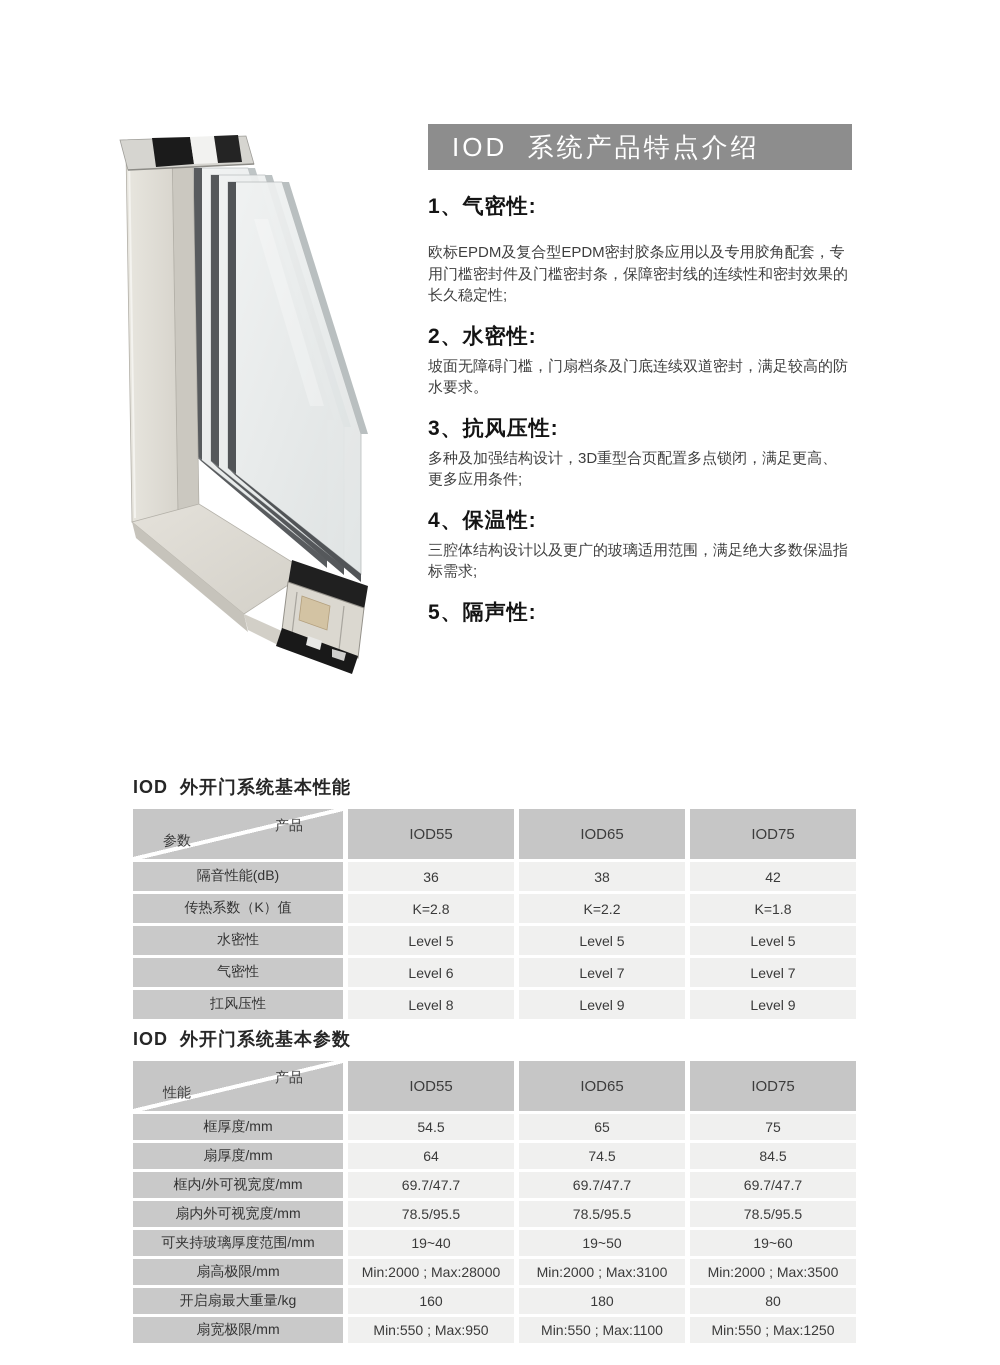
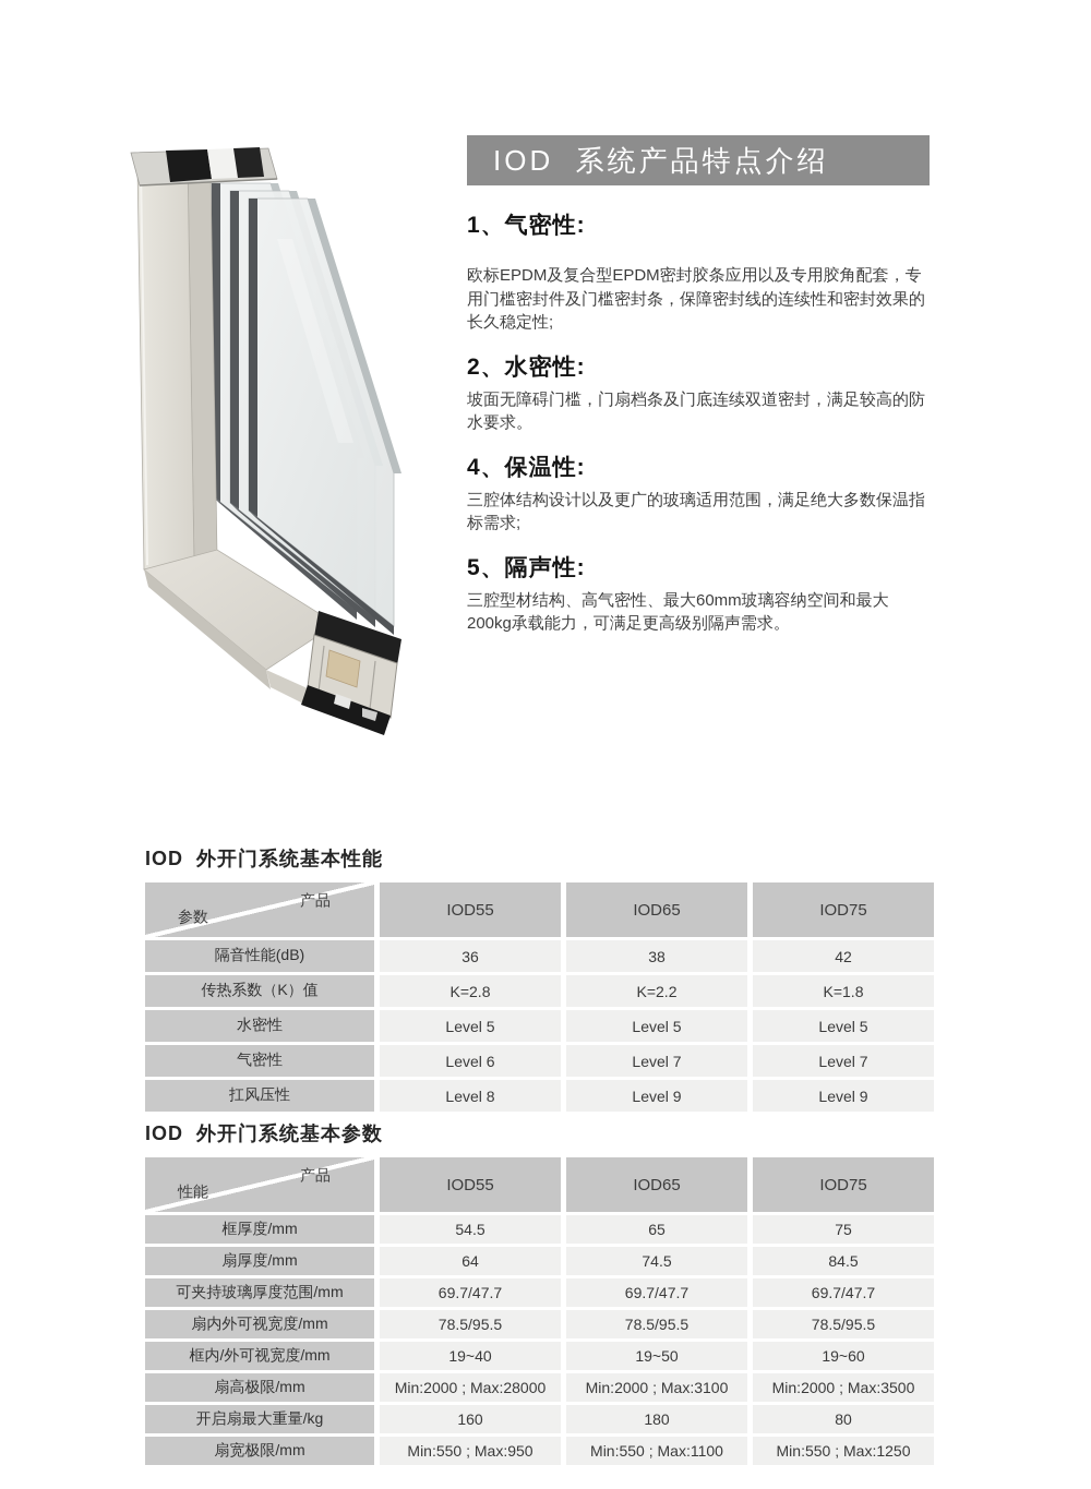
  IOD 系统产品特点介绍
  1、气密性:
  欧标EPDM及复合型EPDM密封胶条应用以及专用胶角配套，专用门槛密封件及门槛密封条，保障密封线的连续性和密封效果的长久稳定性;
  2、水密性:
  坡面无障碍门槛，门扇档条及门底连续双道密封，满足较高的防水要求。
- 3、抗风压性:
- 多种及加强结构设计，3D重型合页配置多点锁闭，满足更高、更多应用条件;
  4、保温性:
  三腔体结构设计以及更广的玻璃适用范围，满足绝大多数保温指标需求;
  5、隔声性:
+ 三腔型材结构、高气密性、最大60mm玻璃容纳空间和最大200kg承载能力，可满足更高级别隔声需求。
  IOD 外开门系统基本性能
  产品
  参数
  IOD55
  IOD65
  IOD75
  隔音性能(dB)
  36
  38
  42
  传热系数（K）值
  K=2.8
  K=2.2
  K=1.8
  水密性
  Level 5
  Level 5
  Level 5
  气密性
  Level 6
  Level 7
  Level 7
  扛风压性
  Level 8
  Level 9
  Level 9
  IOD 外开门系统基本参数
  产品
  性能
  IOD55
  IOD65
  IOD75
  框厚度/mm
  54.5
  65
  75
  扇厚度/mm
  64
  74.5
  84.5
- 框内/外可视宽度/mm
+ 可夹持玻璃厚度范围/mm
  69.7/47.7
  69.7/47.7
  69.7/47.7
  扇内外可视宽度/mm
  78.5/95.5
  78.5/95.5
  78.5/95.5
- 可夹持玻璃厚度范围/mm
+ 框内/外可视宽度/mm
  19~40
  19~50
  19~60
  扇高极限/mm
  Min:2000 ; Max:28000
  Min:2000 ; Max:3100
  Min:2000 ; Max:3500
  开启扇最大重量/kg
  160
  180
  80
  扇宽极限/mm
  Min:550 ; Max:950
  Min:550 ; Max:1100
  Min:550 ; Max:1250
